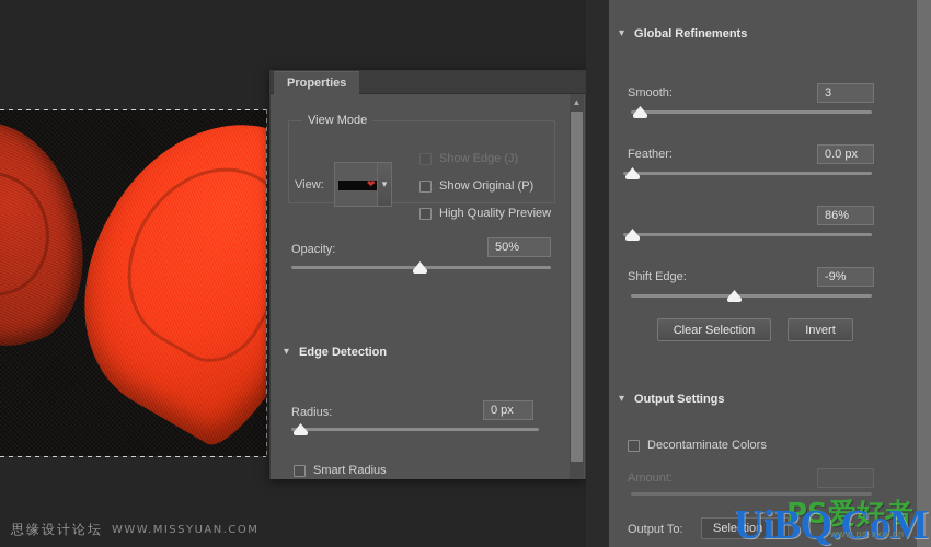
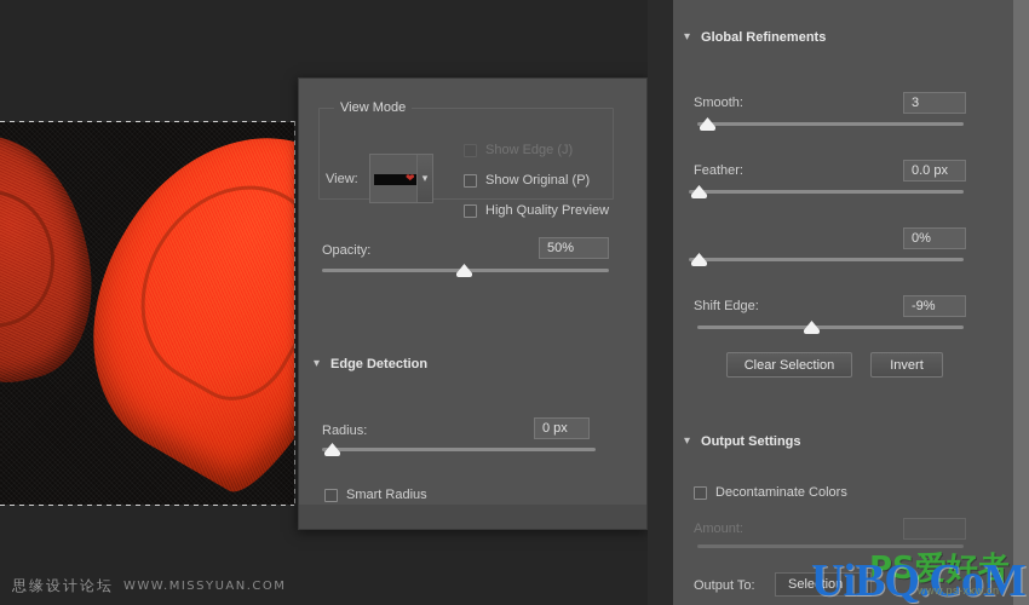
  思缘设计论坛
  WWW.MISSYUAN.COM
- Properties
  View Mode
  View:
  ❤
  ▾
  Show Edge (J)
  Show Original (P)
  High Quality Preview
  Opacity:
  50%
  ▾
  Edge Detection
  Radius:
  0 px
  Smart Radius
- ▲
  ▾
  Global Refinements
  Smooth:
  3
  Feather:
  0.0 px
- 86%
+ 0%
  Shift Edge:
  -9%
  Clear Selection
  Invert
  ▾
  Output Settings
  Decontaminate Colors
  Amount:
  Output To:
  Selection
  PS爱好者
  UiBQ.CoM
  www.ps-xxw.cn
